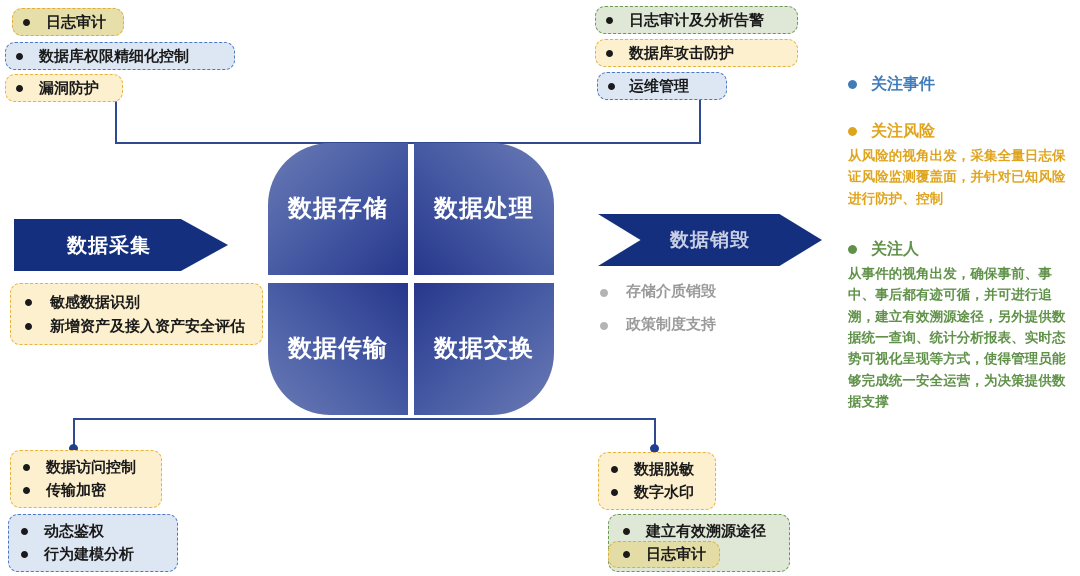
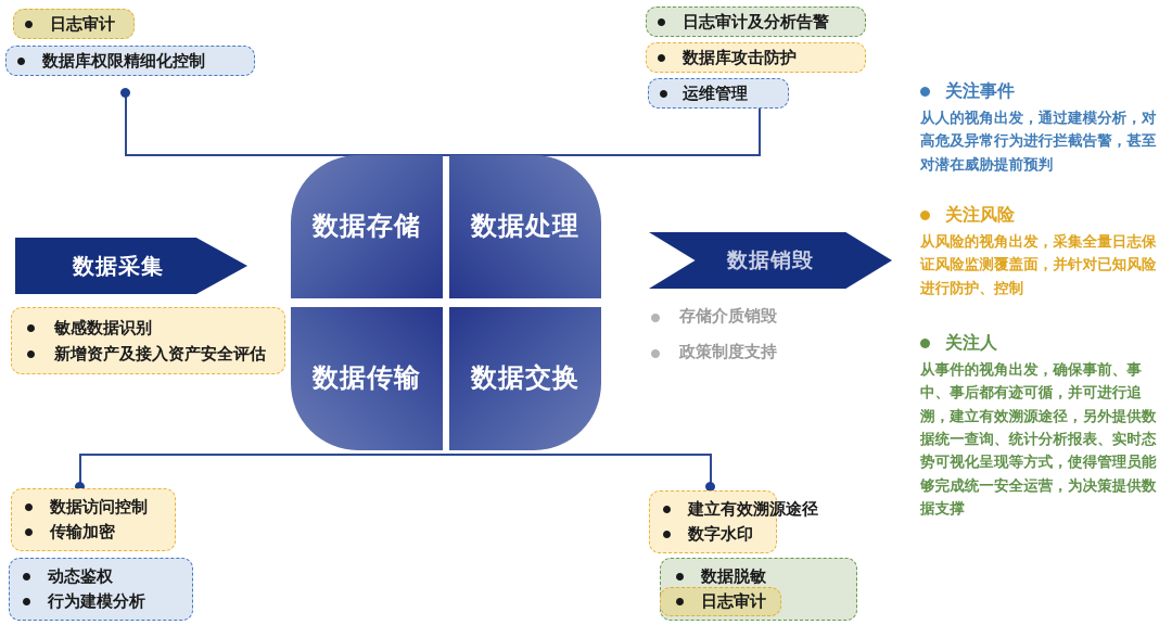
  日志审计
  数据库权限精细化控制
- 漏洞防护
  日志审计及分析告警
  数据库攻击防护
  运维管理
  数据存储
  数据处理
  数据传输
  数据交换
  数据采集
  敏感数据识别
  新增资产及接入资产安全评估
  数据销毁
  存储介质销毁
  政策制度支持
  数据访问控制
  传输加密
  动态鉴权
  行为建模分析
- 数据脱敏
+ 建立有效溯源途径
  数字水印
- 建立有效溯源途径
+ 数据脱敏
  日志审计
  关注事件
+ 从人的视角出发，通过建模分析，对高危及异常行为进行拦截告警，甚至对潜在威胁提前预判
  关注风险
  从风险的视角出发，采集全量日志保证风险监测覆盖面，并针对已知风险进行防护、控制
  关注人
  从事件的视角出发，确保事前、事中、事后都有迹可循，并可进行追溯，建立有效溯源途径，另外提供数据统一查询、统计分析报表、实时态势可视化呈现等方式，使得管理员能够完成统一安全运营，为决策提供数据支撑
